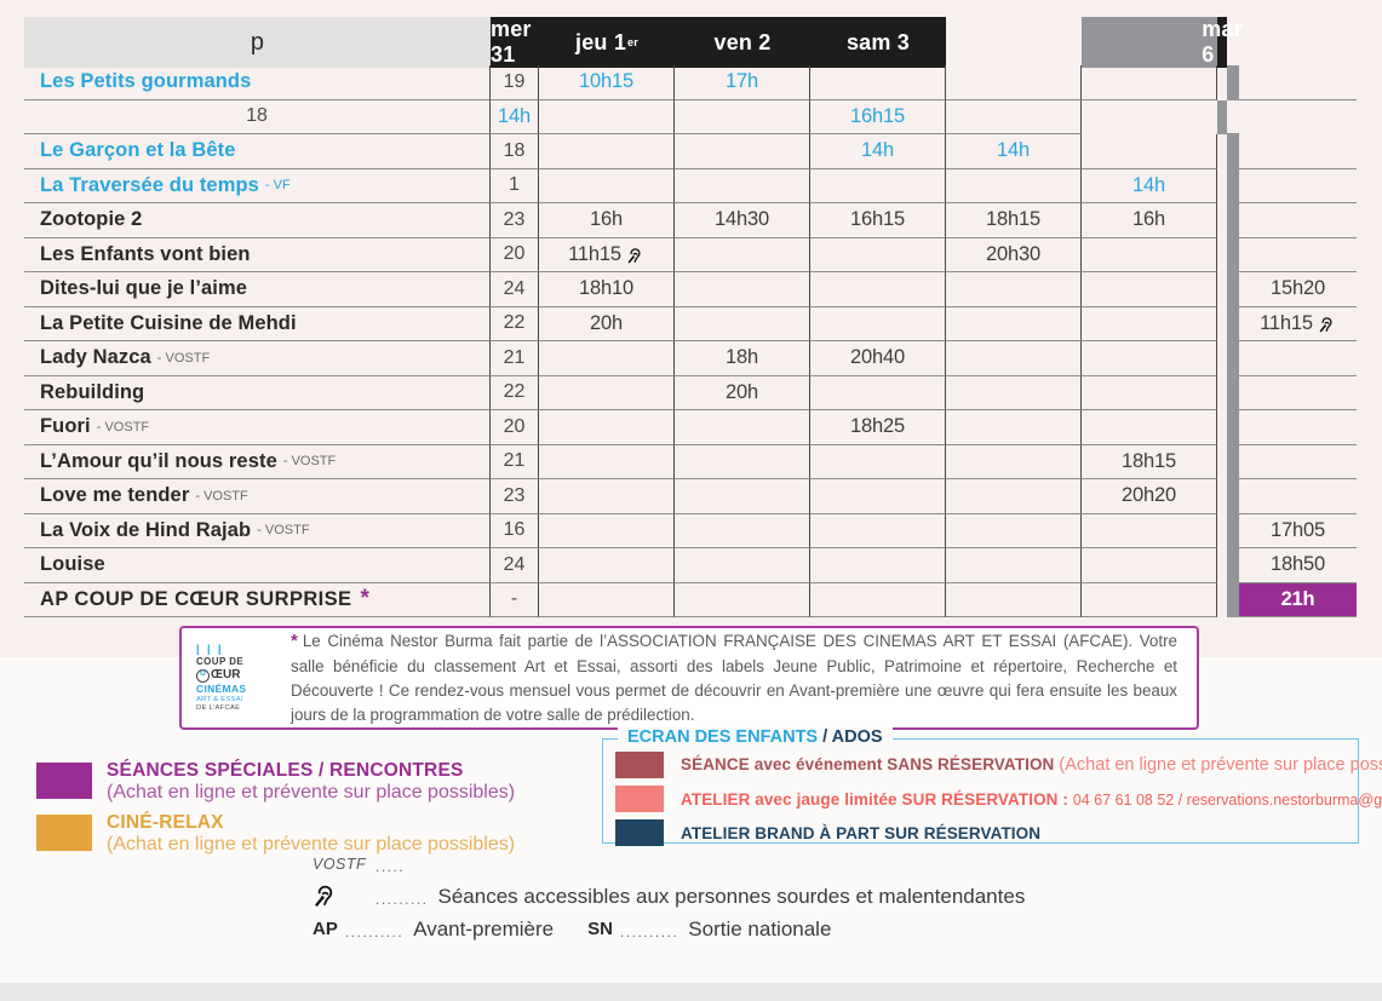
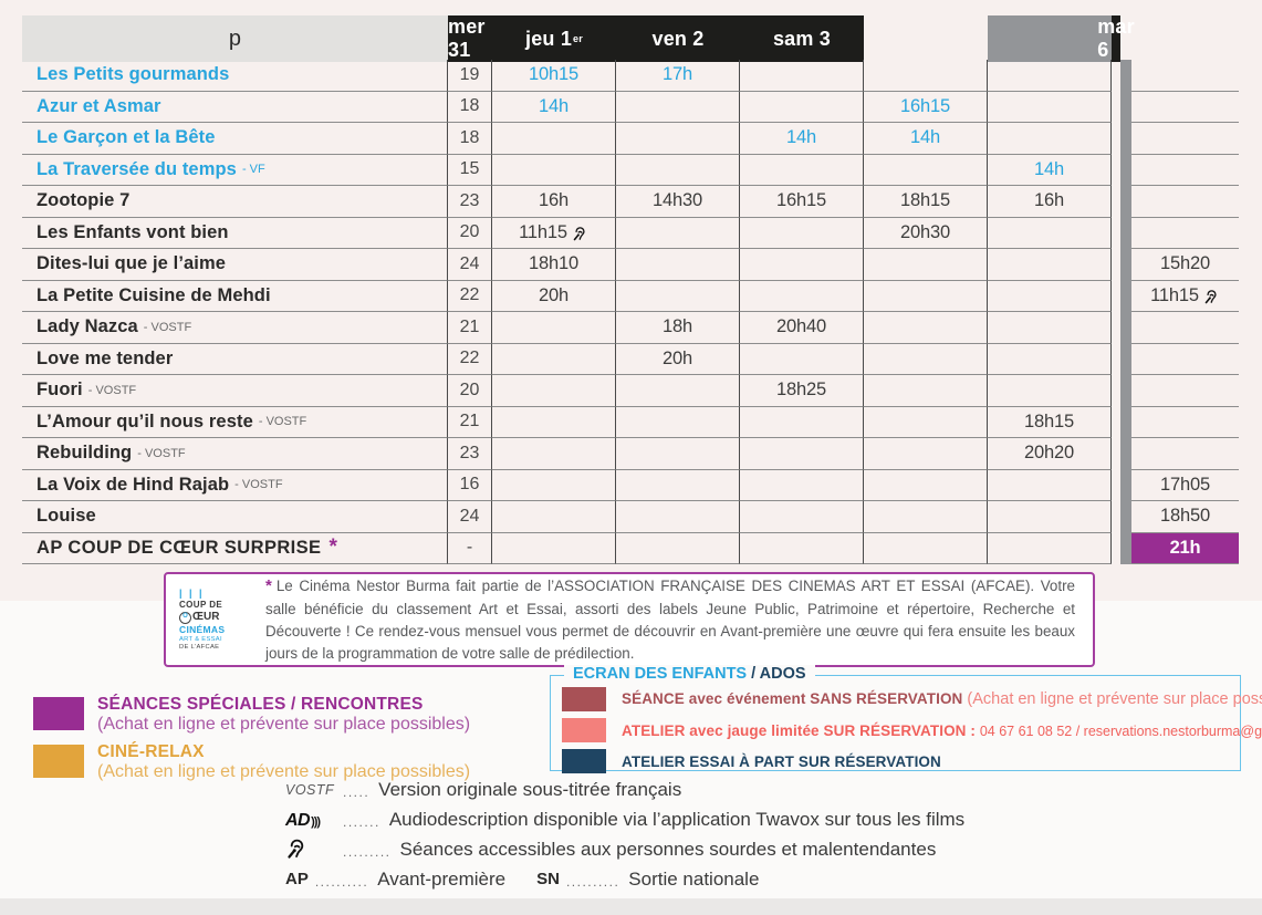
  p
  mer 31
  jeu 1
  er
  ven 2
  sam 3
  mar 6
  Les Petits gourmands
  19
  10h15
  17h
+ Azur et Asmar
  18
  14h
  16h15
  Le Garçon et la Bête
  18
  14h
  14h
  La Traversée du temps
  - VF
- 1
+ 15
  14h
- Zootopie 2
+ Zootopie 7
  23
  16h
  14h30
  16h15
  18h15
  16h
  Les Enfants vont bien
  20
  11h15
  20h30
  Dites-lui que je l’aime
  24
  18h10
  15h20
  La Petite Cuisine de Mehdi
  22
  20h
  11h15
  Lady Nazca
  - VOSTF
  21
  18h
  20h40
- Rebuilding
+ Love me tender
  22
  20h
  Fuori
  - VOSTF
  20
  18h25
  L’Amour qu’il nous reste
  - VOSTF
  21
  18h15
- Love me tender
+ Rebuilding
  - VOSTF
  23
  20h20
  La Voix de Hind Rajab
  - VOSTF
  16
  17h05
  Louise
  24
  18h50
  AP COUP DE CŒUR SURPRISE
  *
  -
  21h
  | | |
  COUP DE
  ŒUR
  CINÉMAS
  * Le Cinéma Nestor Burma fait partie de l’ASSOCIATION FRANÇAISE DES CINEMAS ART ET ESSAI (AFCAE). Votre salle bénéficie du classement Art et Essai, assorti des labels Jeune Public, Patrimoine et répertoire, Recherche et Découverte ! Ce rendez-vous mensuel vous permet de découvrir en Avant-première une œuvre qui fera ensuite les beaux jours de la programmation de votre salle de prédilection.
  SÉANCES SPÉCIALES / RENCONTRES
  (Achat en ligne et prévente sur place possibles)
  CINÉ-RELAX
  (Achat en ligne et prévente sur place possibles)
  ECRAN DES ENFANTS / ADOS
  SÉANCE avec événement SANS RÉSERVATION (Achat en ligne et prévente sur place pos
  ATELIER avec jauge limitée SUR RÉSERVATION : 04 67 61 08 52 / reservations.nestorburma@g
- ATELIER BRAND À PART SUR RÉSERVATION
+ ATELIER ESSAI À PART SUR RÉSERVATION
  VOSTF
  .....
+ Version originale sous-titrée français
+ AD)))
+ .......
+ Audiodescription disponible via l’application Twavox sur tous les films
  .........
  Séances accessibles aux personnes sourdes et malentendantes
  AP
  ..........
  Avant-première
  SN
  ..........
  Sortie nationale
